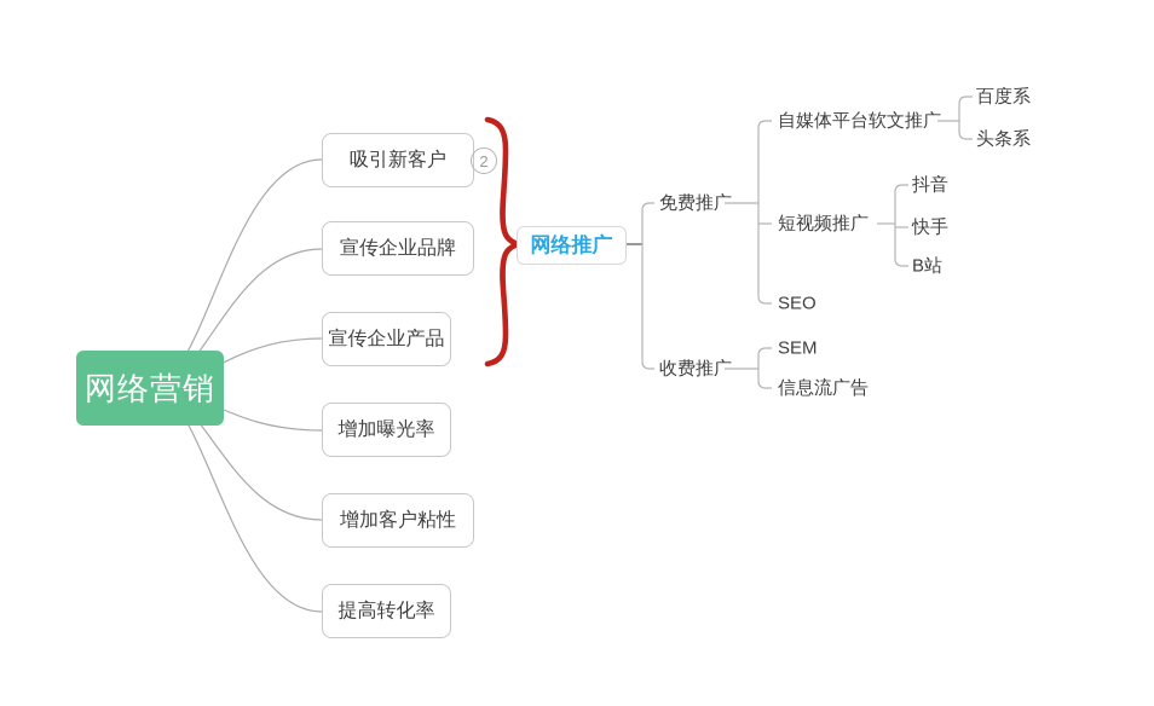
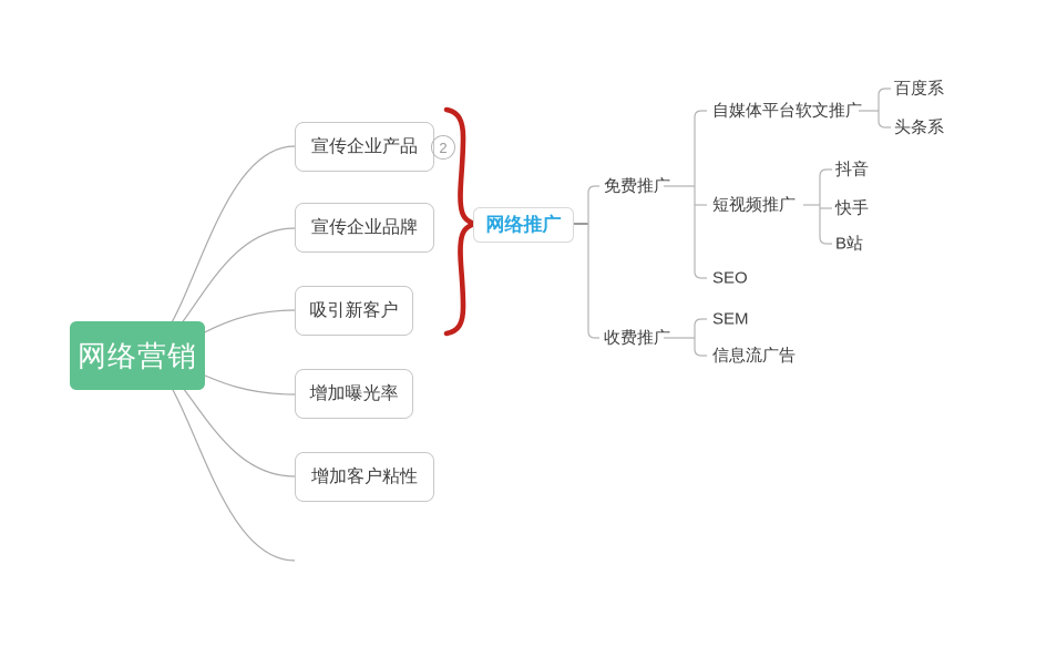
  网络营销
- 吸引新客户
+ 宣传企业产品
  宣传企业品牌
- 宣传企业产品
+ 吸引新客户
  增加曝光率
  增加客户粘性
- 提高转化率
  2
  网络推广
  免费推广
  收费推广
  自媒体平台软文推广
  短视频推广
  SEO
  百度系
  头条系
  抖音
  快手
  B站
  SEM
  信息流广告
